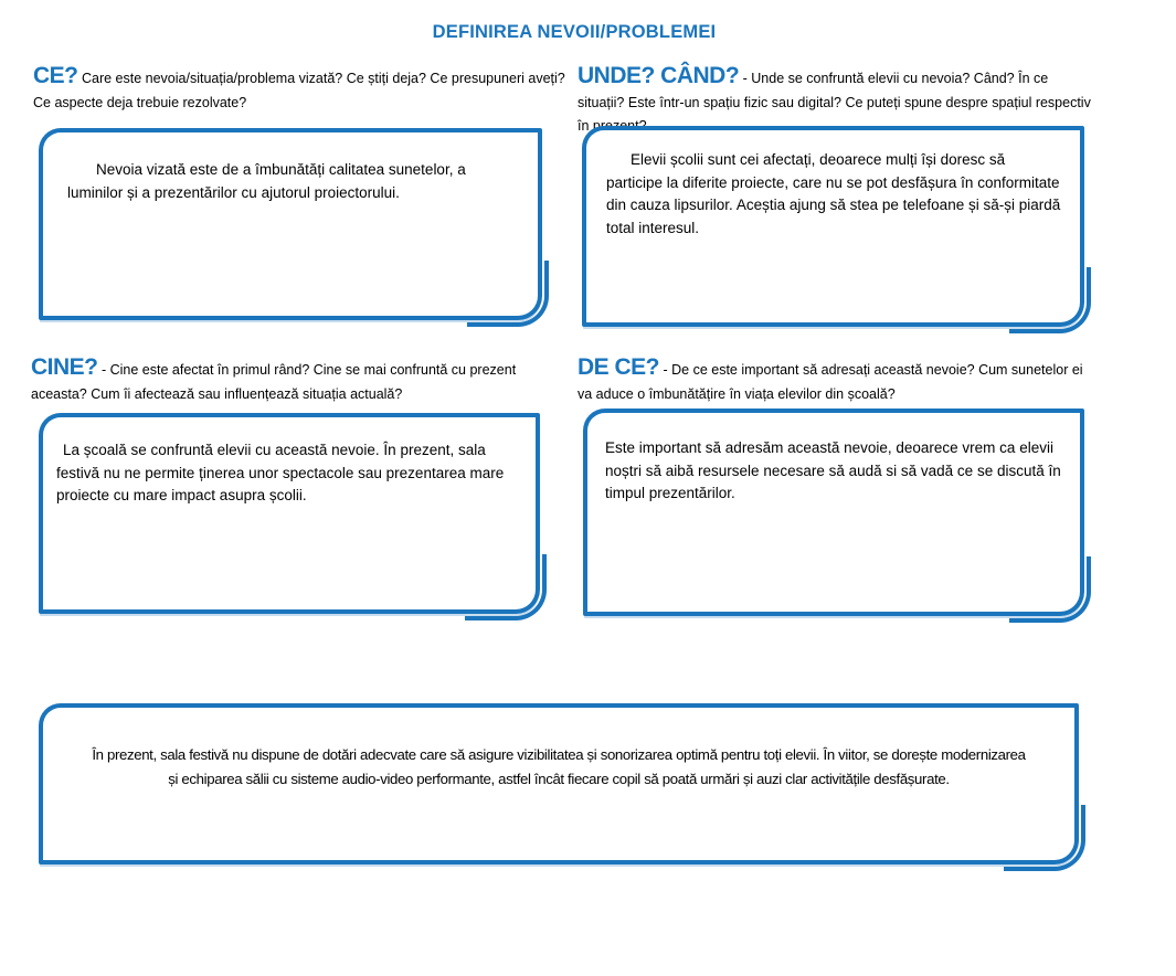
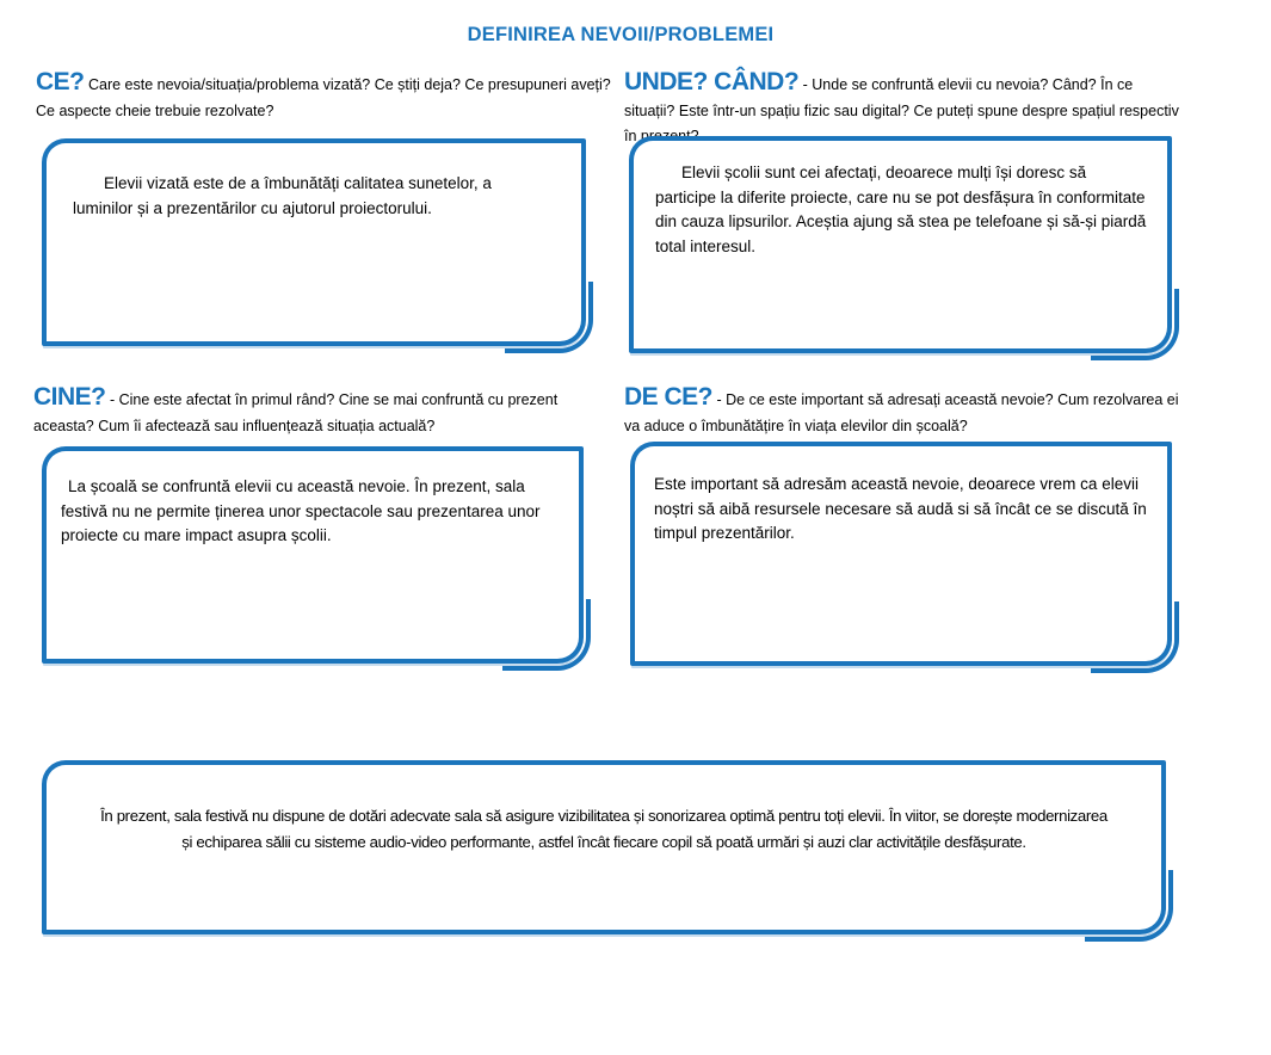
  DEFINIREA NEVOII/PROBLEMEI
- CE? Care este nevoia/situația/problema vizată? Ce știți deja? Ce presupuneri aveți? Ce aspecte deja trebuie rezolvate?
+ CE? Care este nevoia/situația/problema vizată? Ce știți deja? Ce presupuneri aveți? Ce aspecte cheie trebuie rezolvate?
  UNDE? CÂND? - Unde se confruntă elevii cu nevoia? Când? În ce situații? Este într-un spațiu fizic sau digital? Ce puteți spune despre spațiul respectiv în
- Nevoia vizată este de a îmbunătăți calitatea sunetelor, a luminilor și a prezentărilor cu ajutorul proiectorului.
+ Elevii vizată este de a îmbunătăți calitatea sunetelor, a luminilor și a prezentărilor cu ajutorul proiectorului.
  Elevii școlii sunt cei afectați, deoarece mulți își doresc să participe la diferite proiecte, care nu se pot desfășura în conformitate din cauza lipsurilor. Aceștia ajung să stea pe telefoane și să-și piardă total interesul.
  CINE? - Cine este afectat în primul rând? Cine se mai confruntă cu prezent aceasta? Cum îi afectează sau influențează situația actuală?
- DE CE? - De ce este important să adresați această nevoie? Cum sunetelor ei va aduce o îmbunătățire în viața elevilor din școală?
+ DE CE? - De ce este important să adresați această nevoie? Cum rezolvarea ei va aduce o îmbunătățire în viața elevilor din școală?
- La școală se confruntă elevii cu această nevoie. În prezent, sala festivă nu ne permite ținerea unor spectacole sau prezentarea mare proiecte cu mare impact asupra școlii.
+ La școală se confruntă elevii cu această nevoie. În prezent, sala festivă nu ne permite ținerea unor spectacole sau prezentarea unor proiecte cu mare impact asupra școlii.
- Este important să adresăm această nevoie, deoarece vrem ca elevii noștri să aibă resursele necesare să audă si să vadă ce se discută în timpul prezentărilor.
+ Este important să adresăm această nevoie, deoarece vrem ca elevii noștri să aibă resursele necesare să audă si să încât ce se discută în timpul prezentărilor.
- În prezent, sala festivă nu dispune de dotări adecvate care să asigure vizibilitatea și sonorizarea optimă pentru toți elevii. În viitor, se dorește modernizarea și echiparea sălii cu sisteme audio-video performante, astfel încât fiecare copil să poată urmări și auzi clar activitățile desfășurate.
+ În prezent, sala festivă nu dispune de dotări adecvate sala să asigure vizibilitatea și sonorizarea optimă pentru toți elevii. În viitor, se dorește modernizarea și echiparea sălii cu sisteme audio-video performante, astfel încât fiecare copil să poată urmări și auzi clar activitățile desfășurate.
